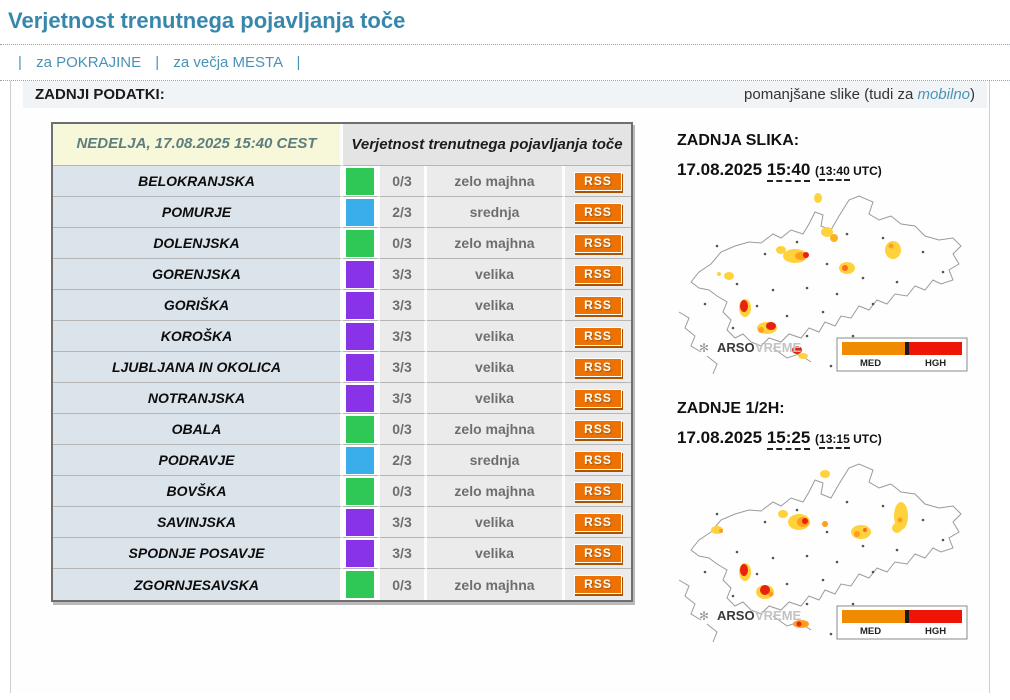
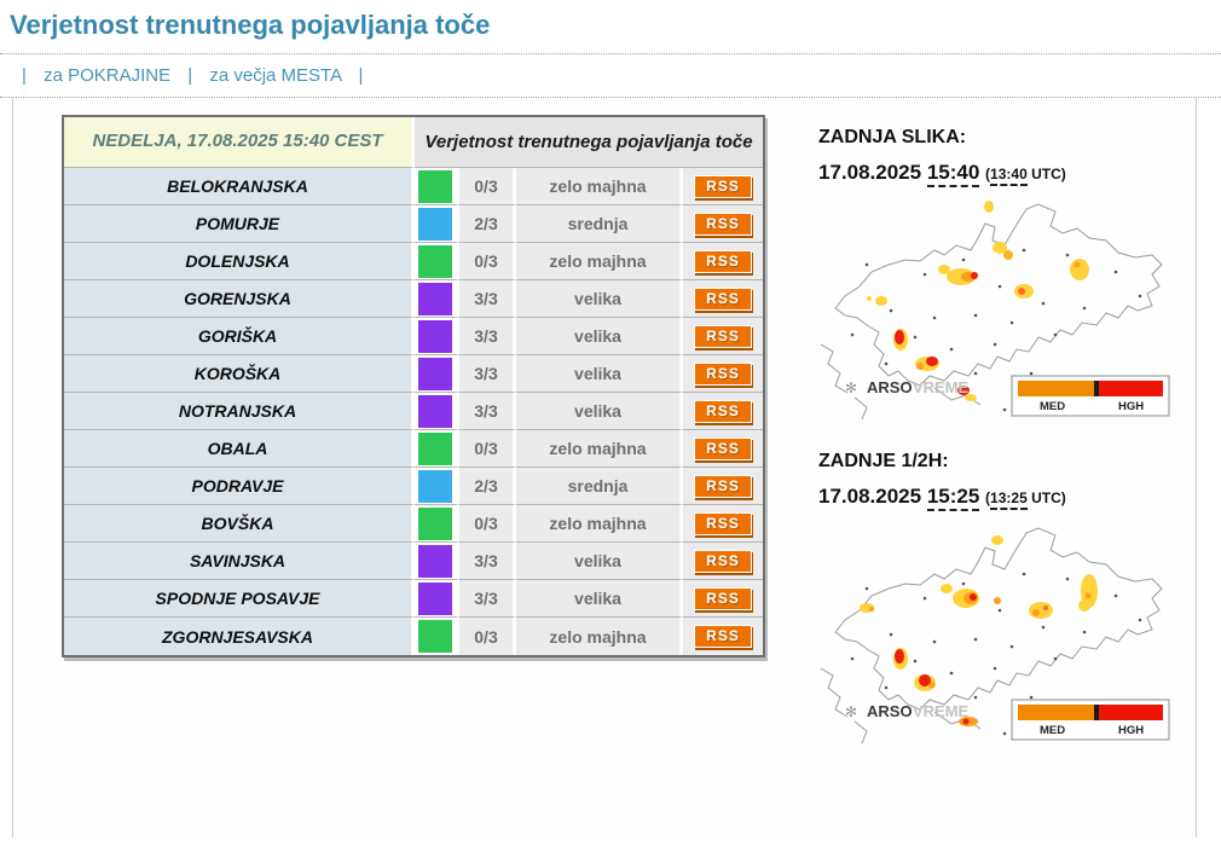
  Verjetnost trenutnega pojavljanja toče
  | za POKRAJINE | za večja MESTA |
- ZADNJI PODATKI:
- pomanjšane slike (tudi za mobilno)
  NEDELJA, 17.08.2025 15:40 CEST	Verjetnost trenutnega pojavljanja toče
  BELOKRANJSKA		0/3	zelo majhna	RSS
  POMURJE		2/3	srednja	RSS
  DOLENJSKA		0/3	zelo majhna	RSS
  GORENJSKA		3/3	velika	RSS
  GORIŠKA		3/3	velika	RSS
  KOROŠKA		3/3	velika	RSS
- LJUBLJANA IN OKOLICA		3/3	velika	RSS
  NOTRANJSKA		3/3	velika	RSS
  OBALA		0/3	zelo majhna	RSS
  PODRAVJE		2/3	srednja	RSS
  BOVŠKA		0/3	zelo majhna	RSS
  SAVINJSKA		3/3	velika	RSS
  SPODNJE POSAVJE		3/3	velika	RSS
  ZGORNJESAVSKA		0/3	zelo majhna	RSS
  ZADNJA SLIKA:
  17.08.2025 15:40 (13:40 UTC)
  ✻
  ARSO
  VREME
  MED
  HGH
  ZADNJE 1/2H:
- 17.08.2025 15:25 (13:15 UTC)
+ 17.08.2025 15:25 (13:25 UTC)
  ✻
  ARSO
  VREME
  MED
  HGH
